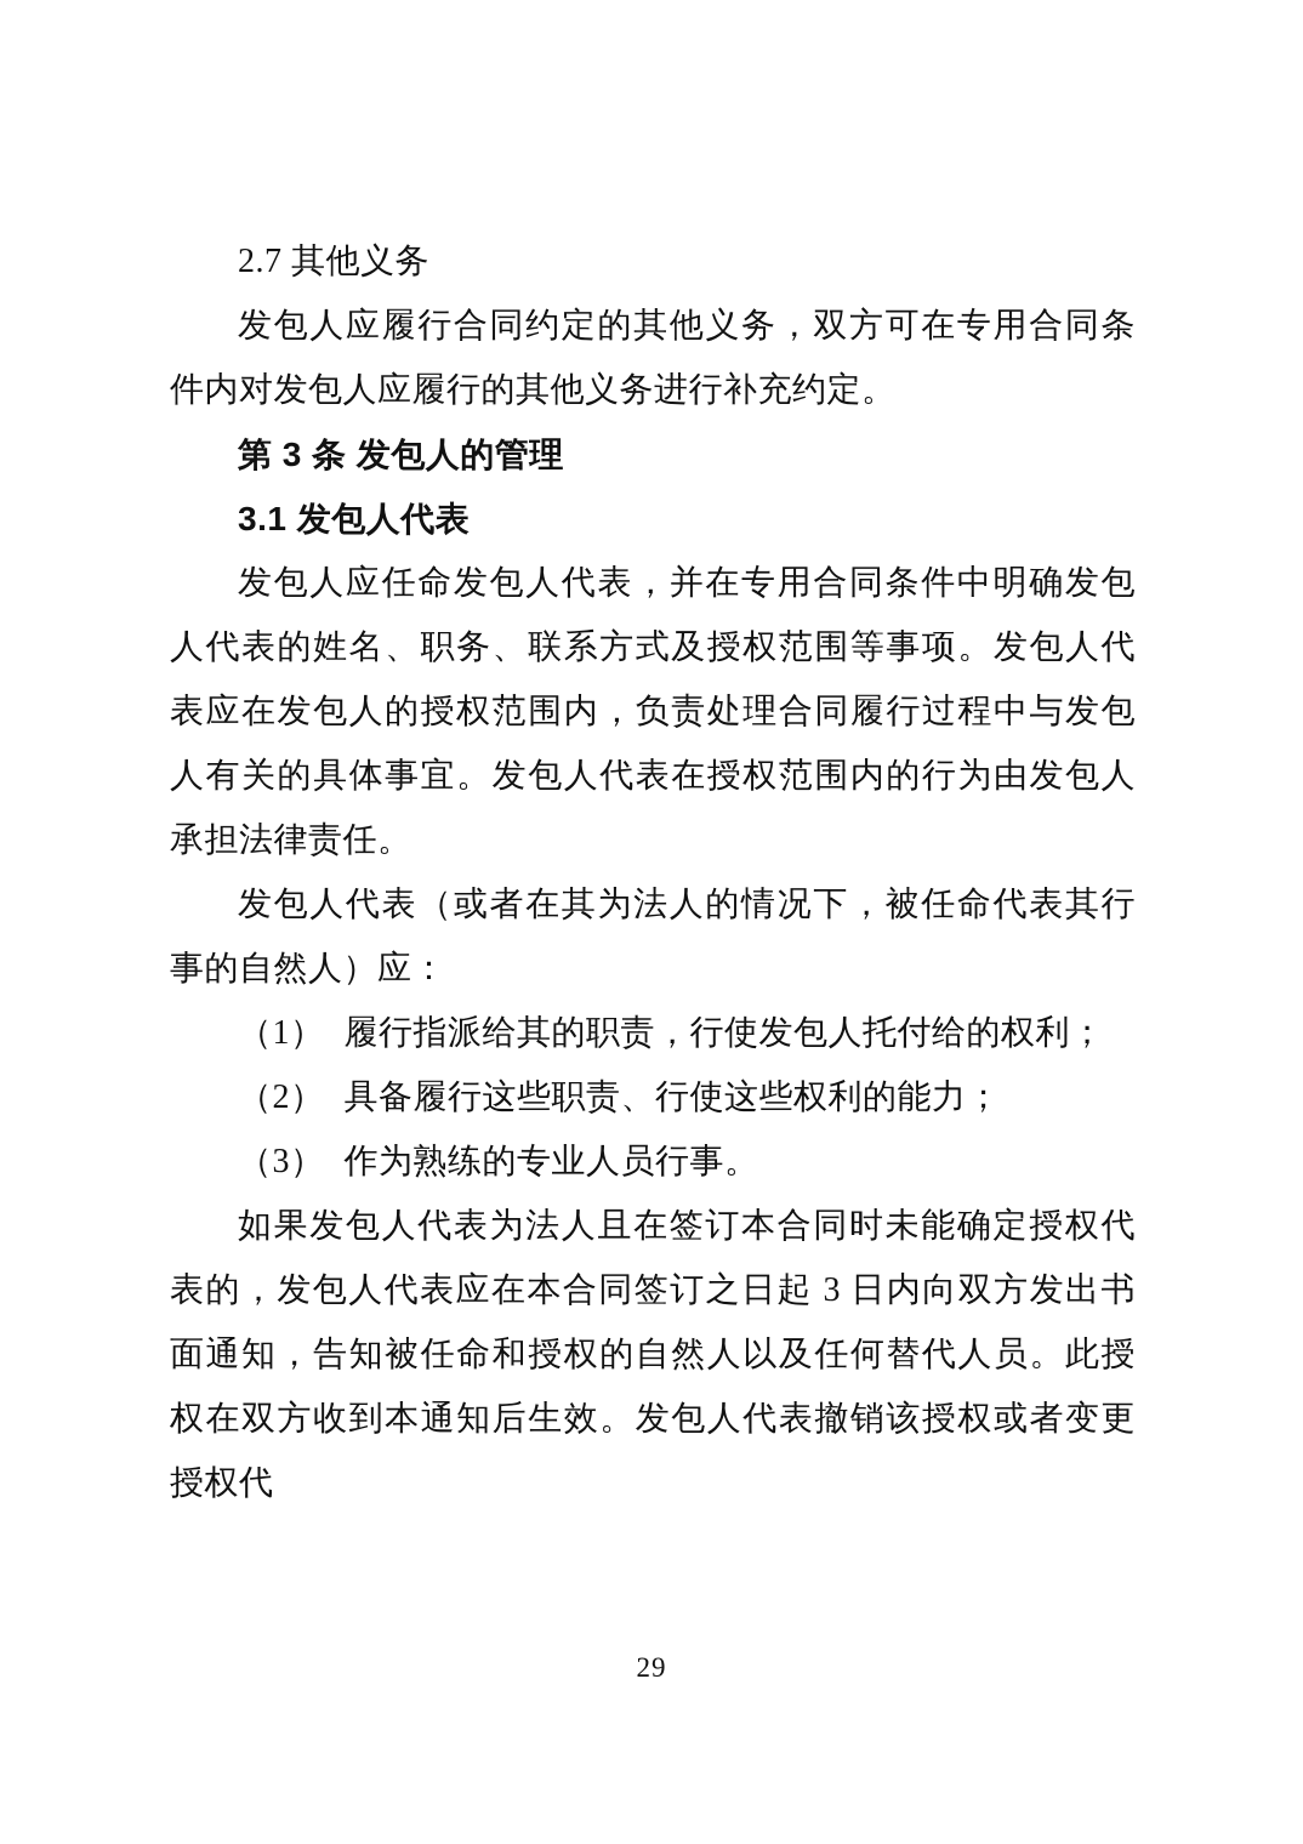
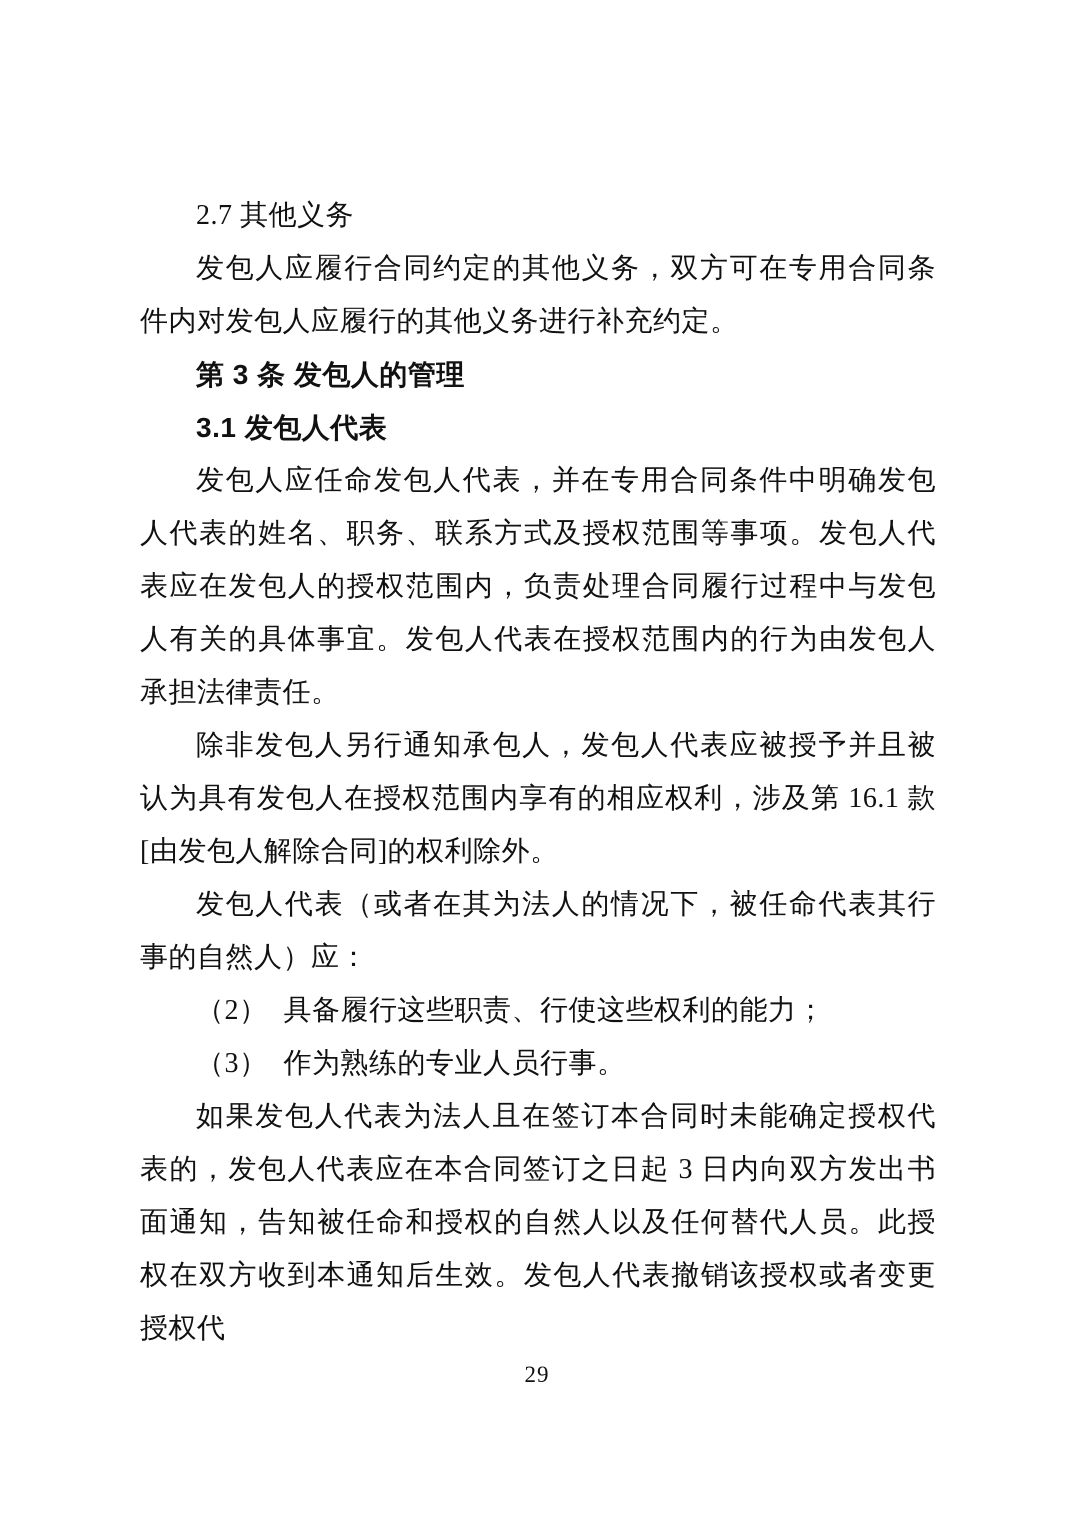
  2.7 其他义务
  发包人应履行合同约定的其他义务，双方可在专用合同条件内对发包人应履行的其他义务进行补充约定。
  第 3 条 发包人的管理
  3.1 发包人代表
  发包人应任命发包人代表，并在专用合同条件中明确发包人代表的姓名、职务、联系方式及授权范围等事项。发包人代表应在发包人的授权范围内，负责处理合同履行过程中与发包人有关的具体事宜。发包人代表在授权范围内的行为由发包人承担法律责任。
+ 除非发包人另行通知承包人，发包人代表应被授予并且被认为具有发包人在授权范围内享有的相应权利，涉及第 16.1 款[由发包人解除合同]的权利除外。
  发包人代表（或者在其为法人的情况下，被任命代表其行事的自然人）应：
- （1） 履行指派给其的职责，行使发包人托付给的权利；
  （2） 具备履行这些职责、行使这些权利的能力；
  （3） 作为熟练的专业人员行事。
  如果发包人代表为法人且在签订本合同时未能确定授权代表的，发包人代表应在本合同签订之日起 3 日内向双方发出书面通知，告知被任命和授权的自然人以及任何替代人员。此授权在双方收到本通知后生效。发包人代表撤销该授权或者变更授权代
  29
